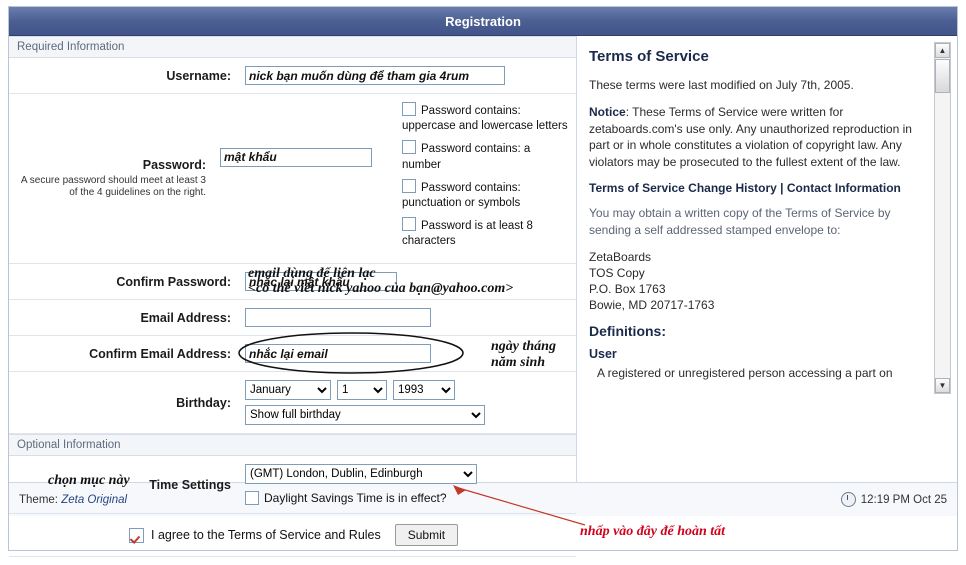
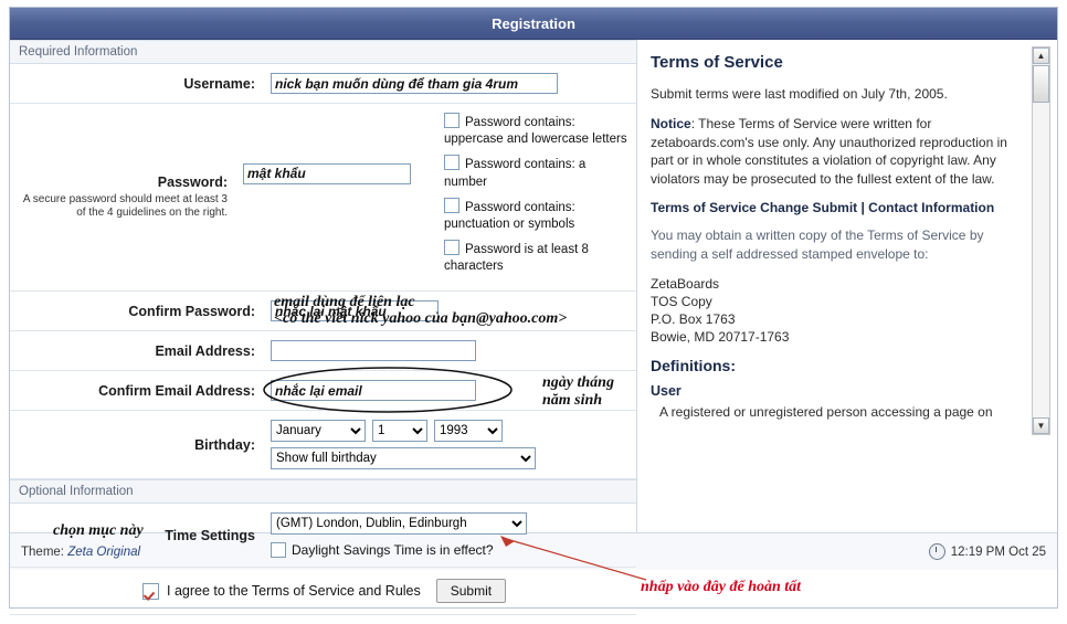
  Registration
  Required Information
  Username:
  nick bạn muốn dùng để tham gia 4rum
  Password:
  A secure password should meet at least 3 of the 4 guidelines on the right.
  mật khẩu
  Password contains: uppercase and lowercase letters
  Password contains: a number
  Password contains: punctuation or symbols
  Password is at least 8 characters
  Confirm Password:
  nhắc lại mật khẩu
  Email Address:
  Confirm Email Address:
  nhắc lại email
  Birthday:
  January
  1
  1993
  Show full birthday
  Optional Information
  Time Settings
  (GMT) London, Dublin, Edinburgh
  Daylight Savings Time is in effect?
  I agree to the Terms of Service and Rules
  Submit
  Terms of Service
- These terms were last modified on July 7th, 2005.
+ Submit terms were last modified on July 7th, 2005.
  Notice: These Terms of Service were written for zetaboards.com's use only. Any unauthorized reproduction in part or in whole constitutes a violation of copyright law. Any violators may be prosecuted to the fullest extent of the law.
- Terms of Service Change History | Contact Information
+ Terms of Service Change Submit | Contact Information
  You may obtain a written copy of the Terms of Service by sending a self addressed stamped envelope to:
  ZetaBoards
  TOS Copy
  P.O. Box 1763
  Bowie, MD 20717-1763
  Definitions:
  User
- A registered or unregistered person accessing a part on
+ A registered or unregistered person accessing a page on
  ▲
  ▼
  Theme: Zeta Original
  12:19 PM Oct 25
  email dùng để liên lạc
  <có thể viết nick yahoo của bạn@yahoo.com>
  ngày tháng
  năm sinh
  chọn mục này
  nhấp vào đây để hoàn tất
